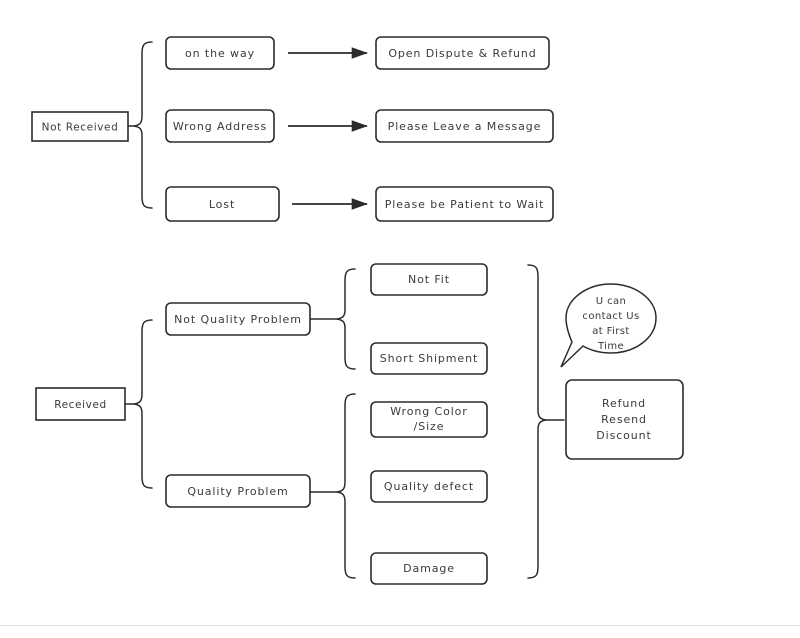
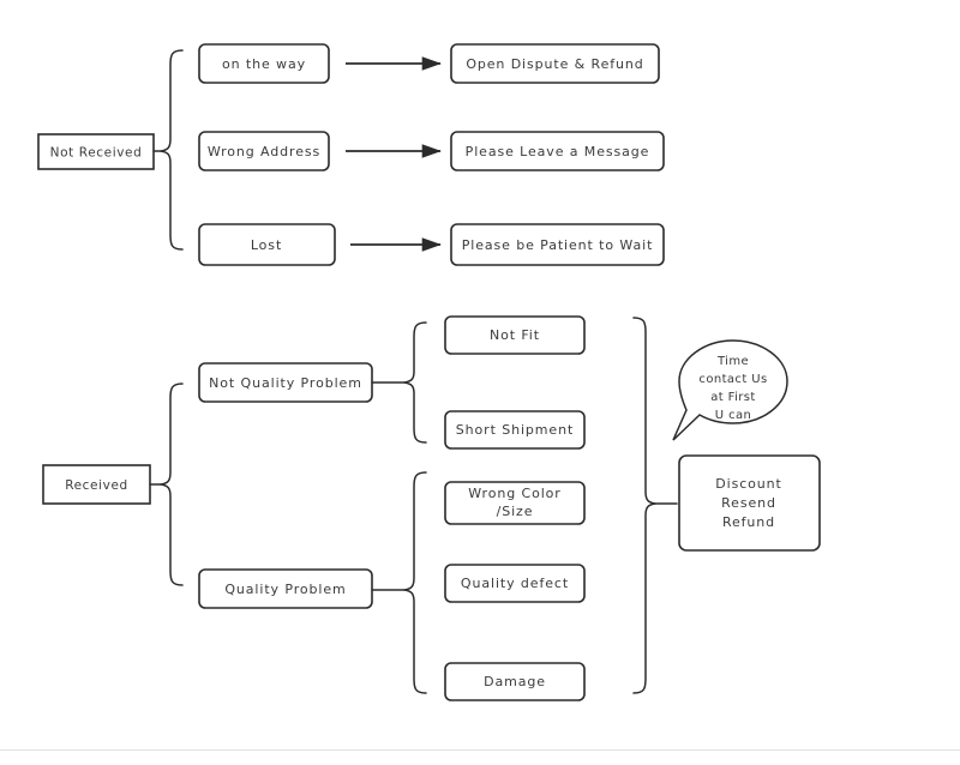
  Not Received
  on the way
  Wrong Address
  Lost
  Open Dispute & Refund
  Please Leave a Message
  Please be Patient to Wait
  Received
  Not Quality Problem
  Quality Problem
  Not Fit
  Short Shipment
  Wrong Color
  /Size
  Quality defect
  Damage
- Refund
+ Discount
  Resend
- Discount
+ Refund
- U can
+ Time
  contact Us
  at First
- Time
+ U can
